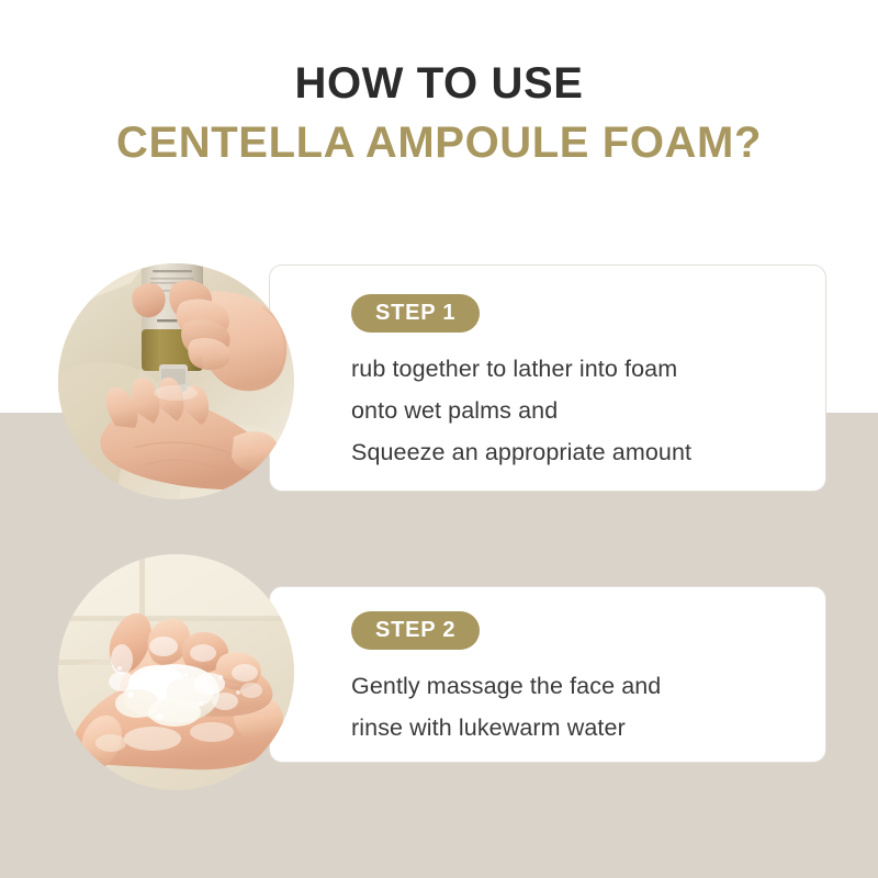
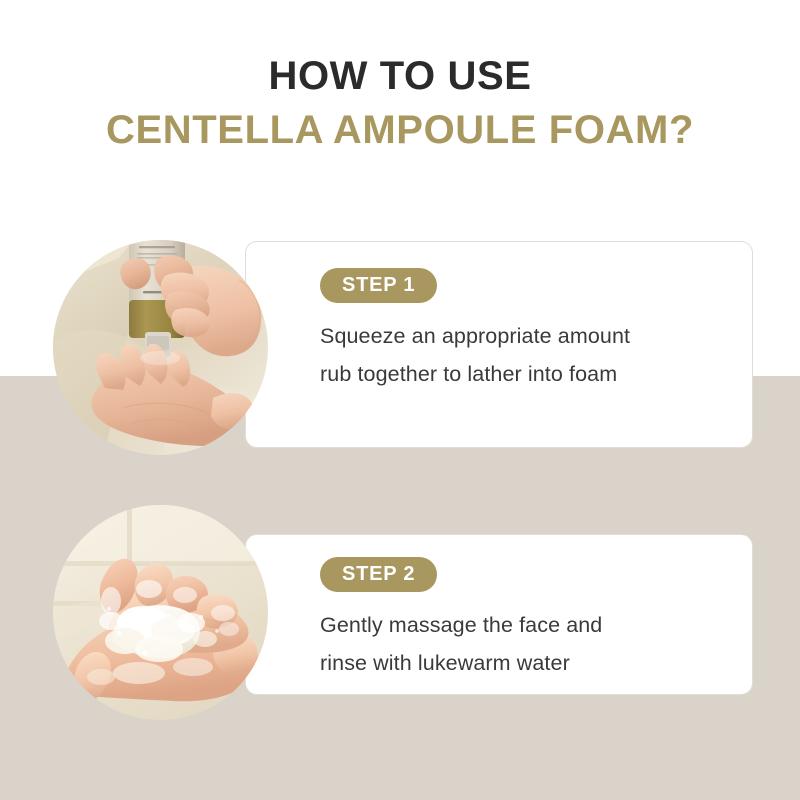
  HOW TO USE
  CENTELLA AMPOULE FOAM?
  STEP 1
- rub together to lather into foam
+ Squeeze an appropriate amount
- onto wet palms and
- Squeeze an appropriate amount
+ rub together to lather into foam
  STEP 2
  Gently massage the face and
  rinse with lukewarm water
